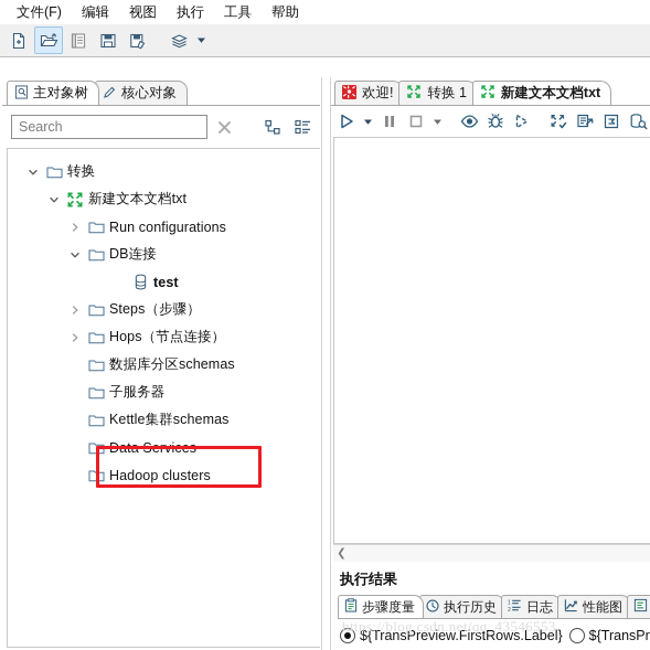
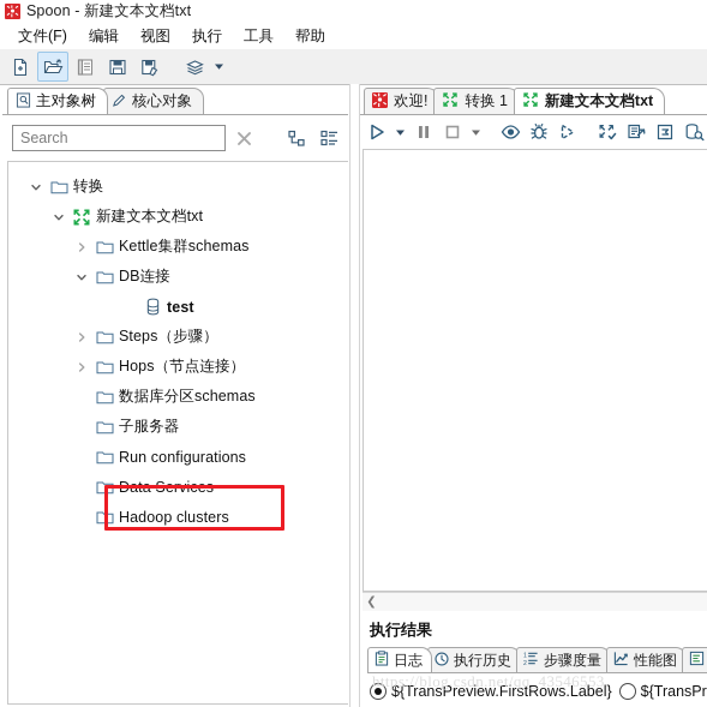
+ Spoon - 新建文本文档txt
  文件(F)
  编辑
  视图
  执行
  工具
  帮助
  主对象树
  核心对象
  Search
  转换
  新建文本文档txt
- Run configurations
+ Kettle集群schemas
  DB连接
  test
  Steps（步骤）
  Hops（节点连接）
  数据库分区schemas
  子服务器
- Kettle集群schemas
+ Run configurations
  Data Services
  Hadoop clusters
  欢迎!
  转换 1
  新建文本文档txt
  ❮
  执行结果
- 步骤度量
+ 日志
  执行历史
- 日志
+ 步骤度量
  性能图
  ${TransPreview.FirstRows.Label}
  ${TransPr
  https://blog.csdn.net/qq_43546553
